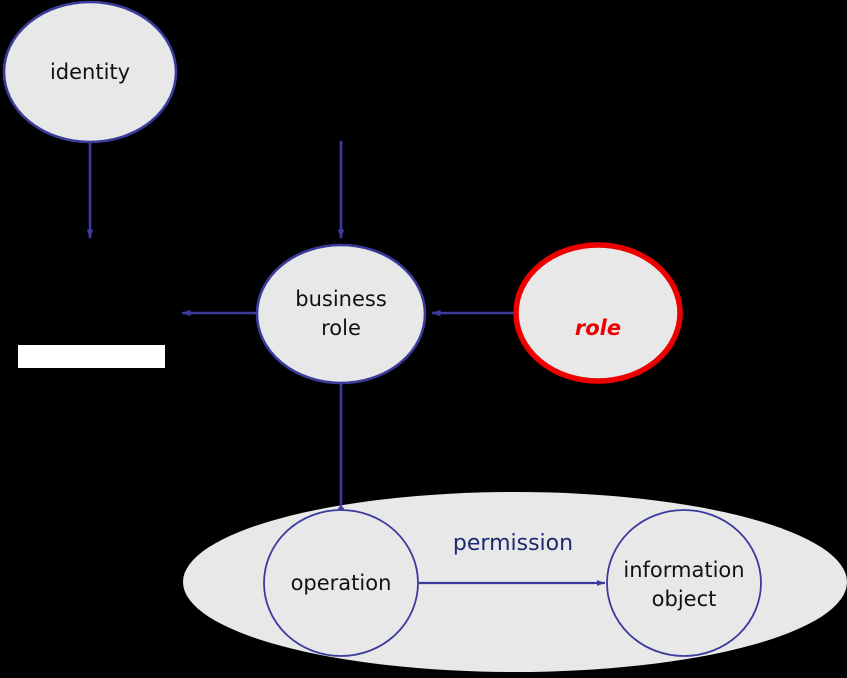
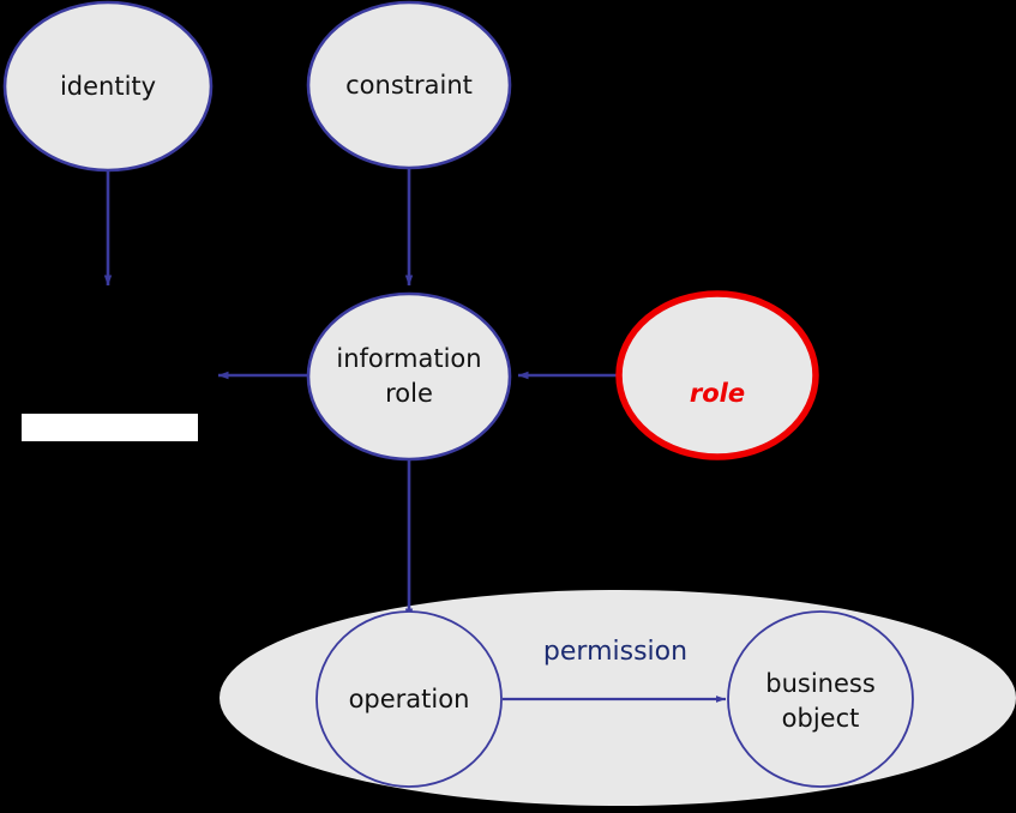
  identity
+ constraint
- business
+ information
  role
  role
  operation
- information
+ business
  object
  permission
